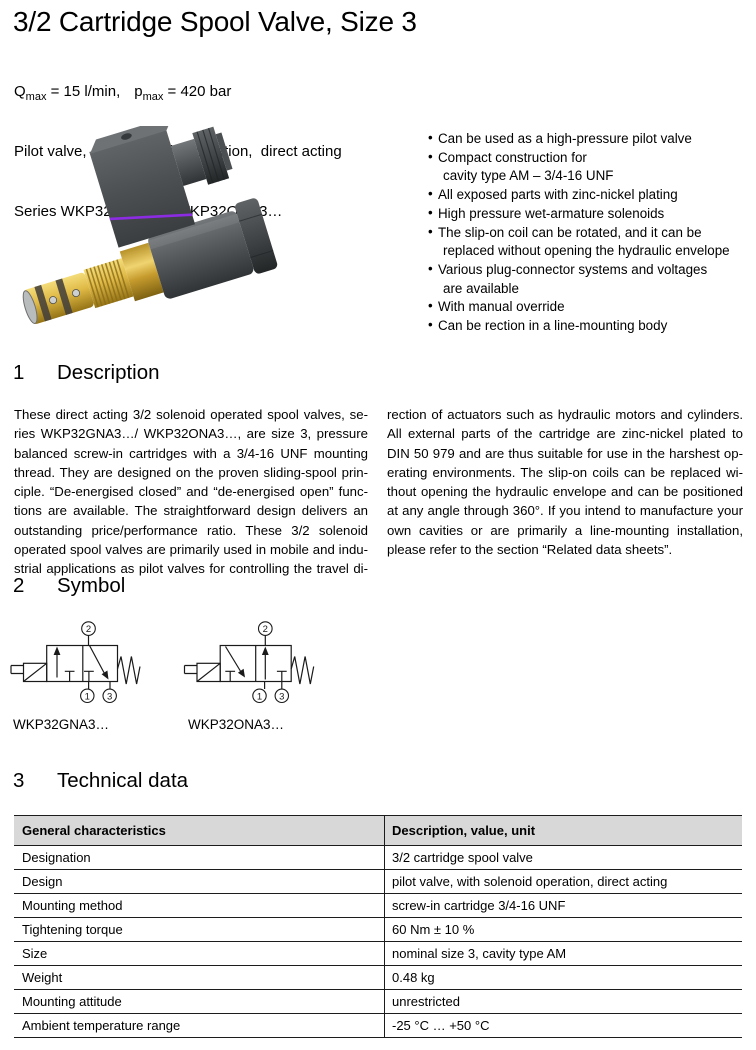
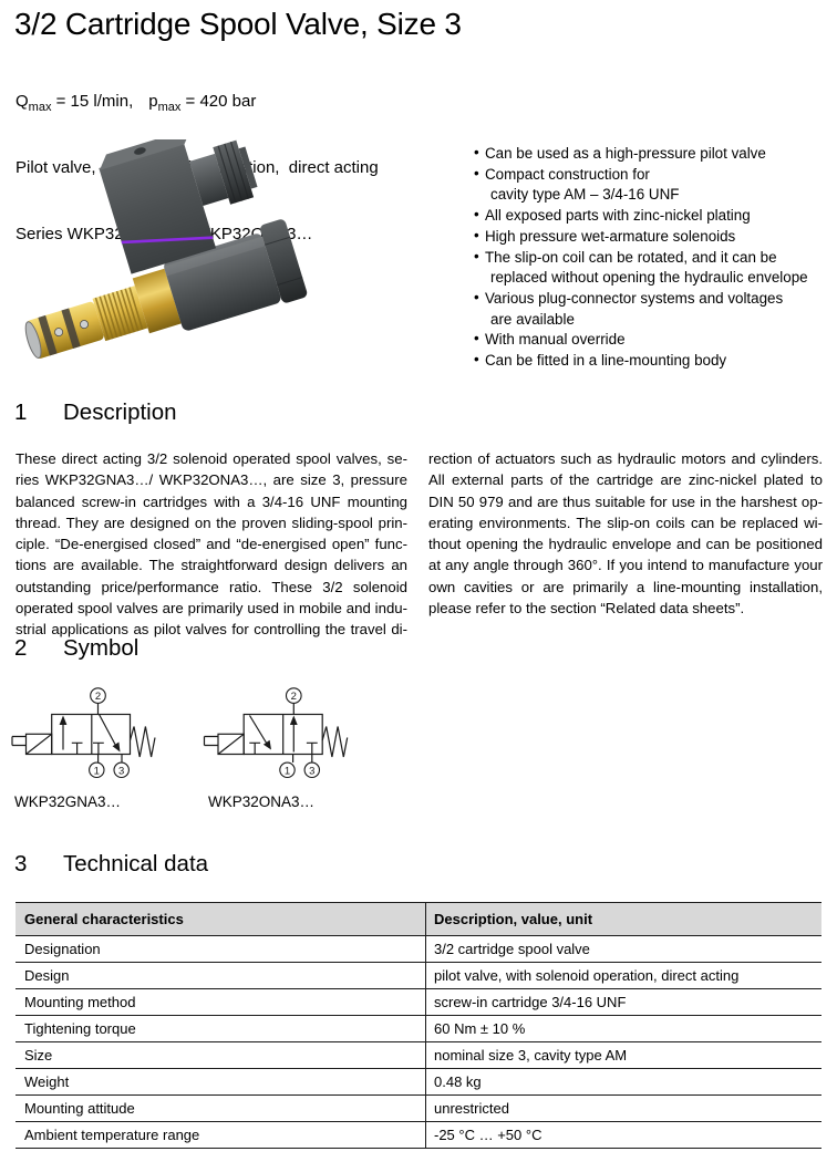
  3/2 Cartridge Spool Valve, Size 3
  Qmax = 15 l/min, pmax = 420 bar
  •
  Can be used as a high-pressure pilot valve
  •
  Compact construction for
  cavity type AM – 3/4-16 UNF
  •
  All exposed parts with zinc-nickel plating
  •
  High pressure wet-armature solenoids
  •
  The slip-on coil can be rotated, and it can be
  replaced without opening the hydraulic envelope
  •
  Various plug-connector systems and voltages
  are available
  •
  With manual override
  •
- Can be rection in a line-mounting body
+ Can be fitted in a line-mounting body
  1 Description
  These direct acting 3/2 solenoid operated spool valves, se-
  ries WKP32GNA3…/ WKP32ONA3…, are size 3, pressure
  balanced screw-in cartridges with a 3/4-16 UNF mounting
  thread. They are designed on the proven sliding-spool prin-
  ciple. “De-energised closed” and “de-energised open” func-
  tions are available. The straightforward design delivers an
  outstanding price/performance ratio. These 3/2 solenoid
  operated spool valves are primarily used in mobile and indu-
  strial applications as pilot valves for controlling the travel di-
  rection of actuators such as hydraulic motors and cylinders.
  All external parts of the cartridge are zinc-nickel plated to
  DIN 50 979 and are thus suitable for use in the harshest op-
  erating environments. The slip-on coils can be replaced wi-
  thout opening the hydraulic envelope and can be positioned
  at any angle through 360°. If you intend to manufacture your
  own cavities or are primarily a line-mounting installation,
  please refer to the section “Related data sheets”.
  2 Symbol
  2
  1
  3
  2
  1
  3
  WKP32GNA3…
  WKP32ONA3…
  3 Technical data
  General characteristics
  Description, value, unit
  Designation
  3/2 cartridge spool valve
  Design
  pilot valve, with solenoid operation, direct acting
  Mounting method
  screw-in cartridge 3/4-16 UNF
  Tightening torque
  60 Nm ± 10 %
  Size
  nominal size 3, cavity type AM
  Weight
  0.48 kg
  Mounting attitude
  unrestricted
  Ambient temperature range
  -25 °C … +50 °C
